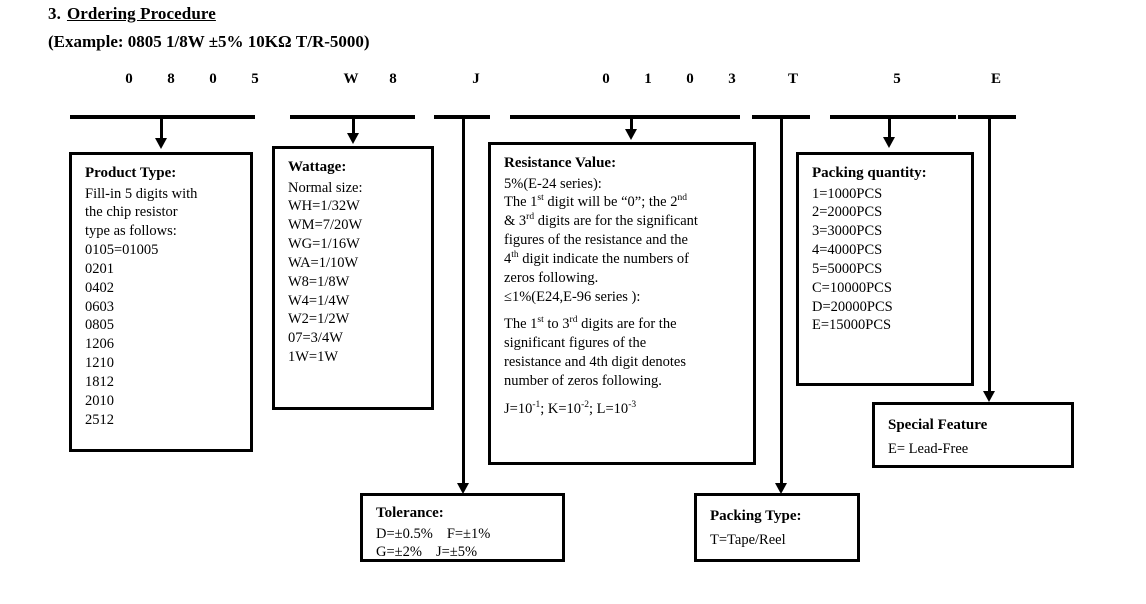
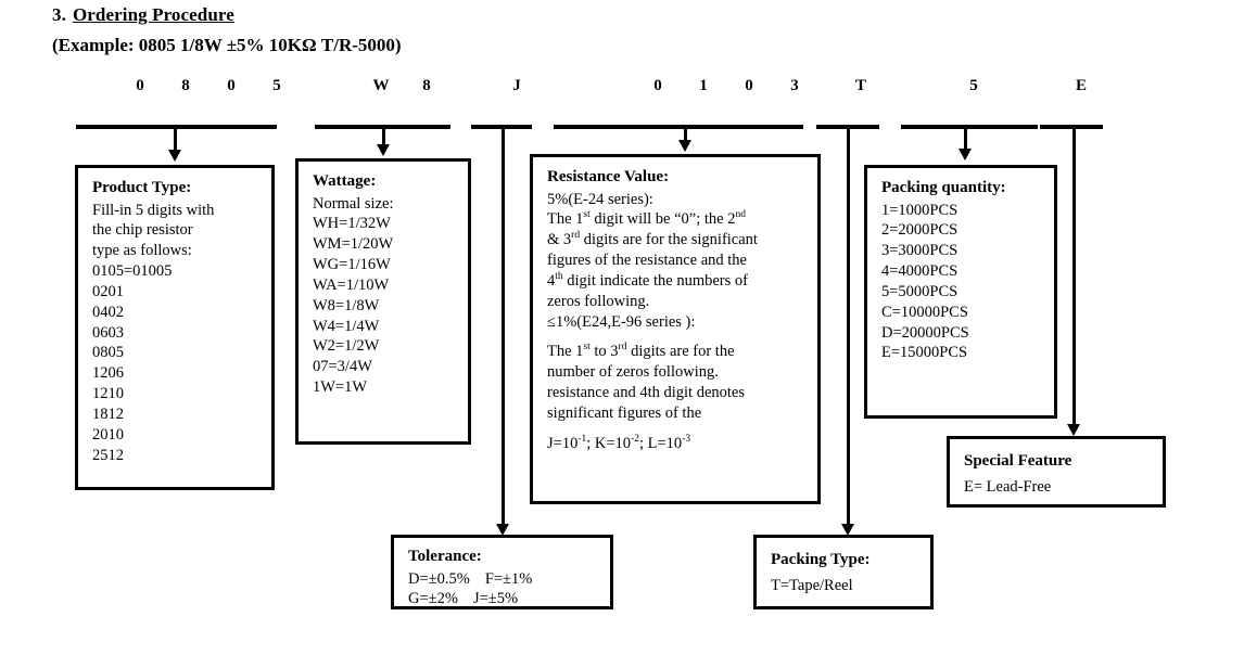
  3. Ordering Procedure
  (Example: 0805 1/8W ±5% 10KΩ T/R-5000)
  0
  8
  0
  5
  W
  8
  J
  0
  1
  0
  3
  T
  5
  E
  Product Type:
  Fill-in 5 digits with
  the chip resistor
  type as follows:
  0105=01005
  0201
  0402
  0603
  0805
  1206
  1210
  1812
  2010
  2512
  Wattage:
  Normal size:
  WH=1/32W
- WM=7/20W
+ WM=1/20W
  WG=1/16W
  WA=1/10W
  W8=1/8W
  W4=1/4W
  W2=1/2W
  07=3/4W
  1W=1W
  Resistance Value:
  5%(E-24 series):
  The 1st digit will be “0”; the 2nd
  & 3rd digits are for the significant
  figures of the resistance and the
  4th digit indicate the numbers of
  zeros following.
  ≤1%(E24,E-96 series ):
  The 1st to 3rd digits are for the
- significant figures of the
+ number of zeros following.
  resistance and 4th digit denotes
- number of zeros following.
+ significant figures of the
  J=10-1; K=10-2; L=10-3
  Packing quantity:
  1=1000PCS
  2=2000PCS
  3=3000PCS
  4=4000PCS
  5=5000PCS
  C=10000PCS
  D=20000PCS
  E=15000PCS
  Special Feature
  E= Lead-Free
  Tolerance:
  D=±0.5% F=±1%
  G=±2% J=±5%
  Packing Type:
  T=Tape/Reel
